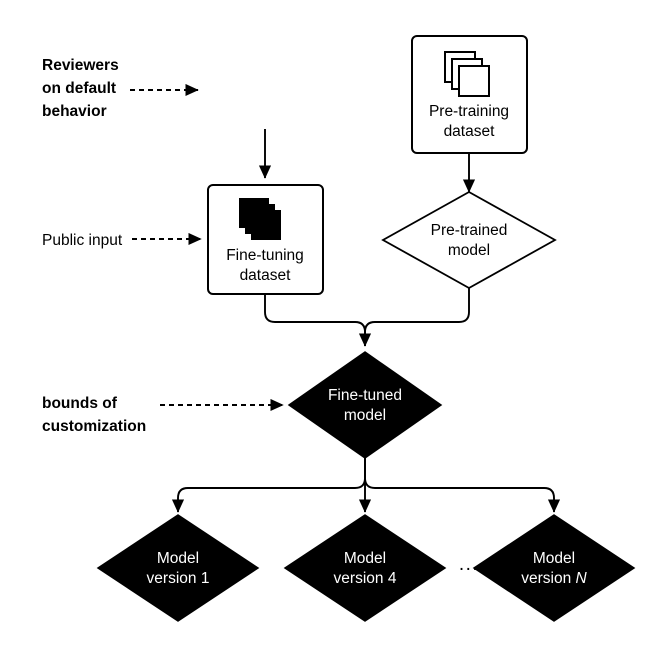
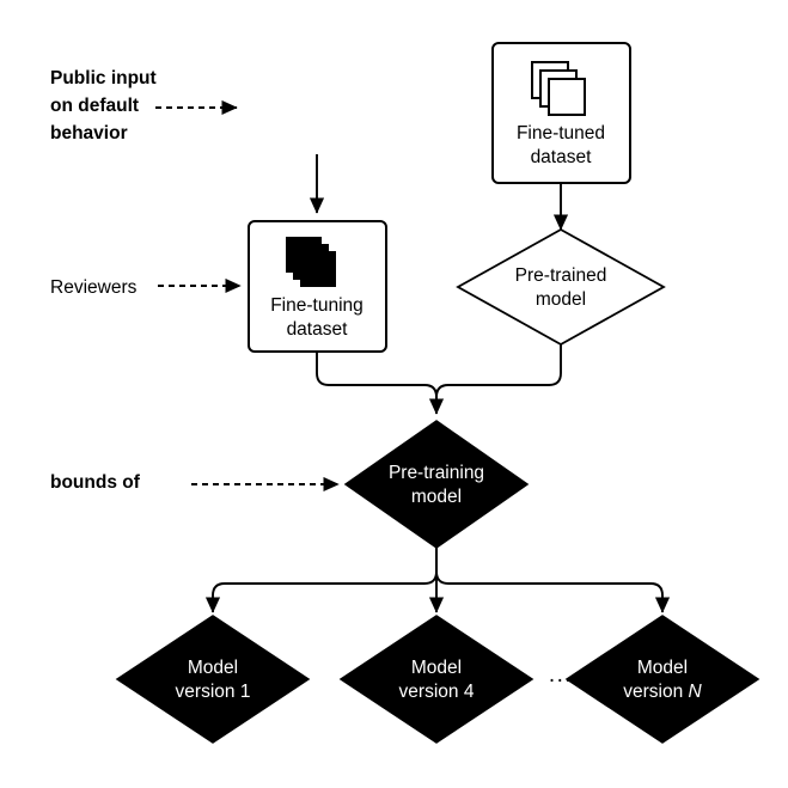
- Pre-training
+ Fine-tuned
  dataset
  Fine-tuning
  dataset
  Pre-trained
  model
- Fine-tuned
+ Pre-training
  model
  Model
  version 1
  Model
  version 4
  ...
  Model
  version N
- Reviewers
+ Public input
  on default
  behavior
- Public input
+ Reviewers
  bounds of
- customization
